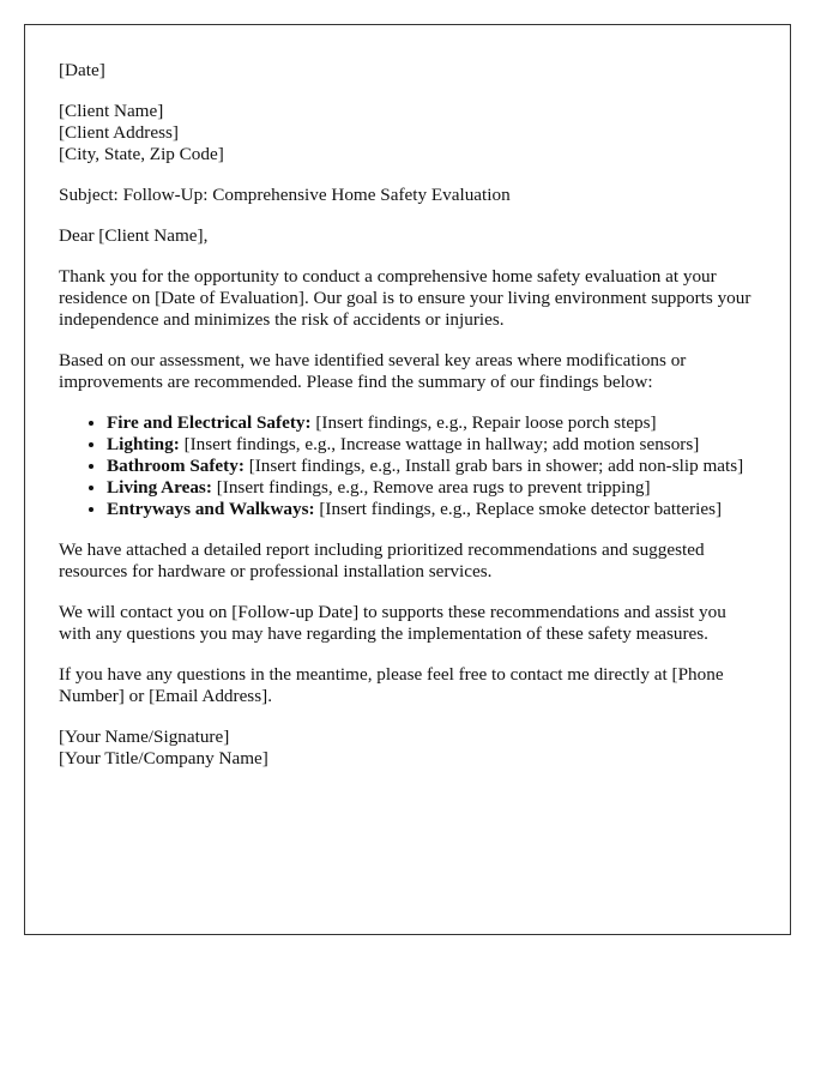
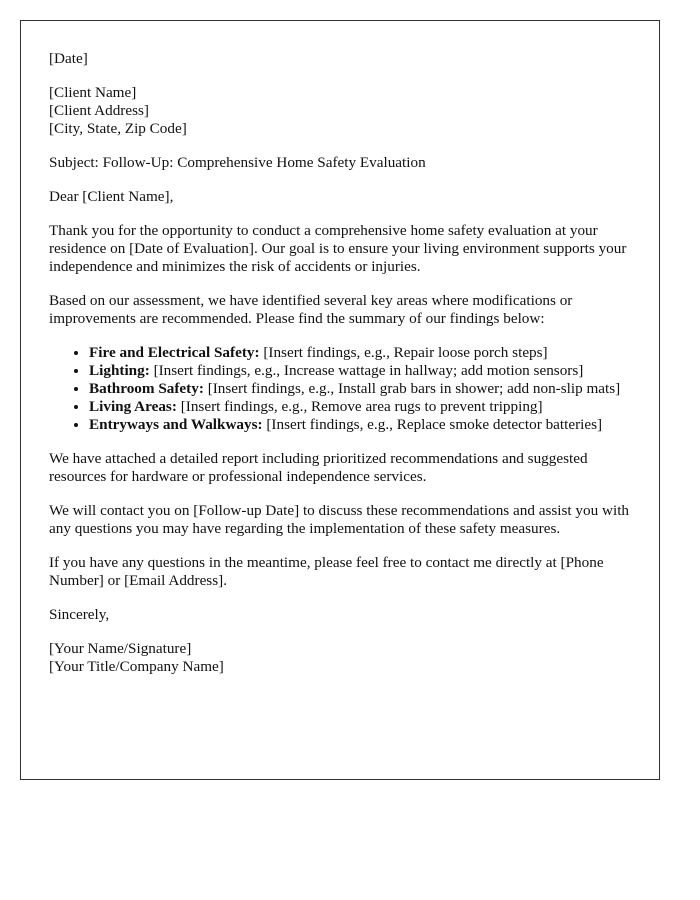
  [Date]
  [Client Name]
  [Client Address]
  [City, State, Zip Code]
  Subject: Follow-Up: Comprehensive Home Safety Evaluation
  Dear [Client Name],
  Thank you for the opportunity to conduct a comprehensive home safety evaluation at your residence on [Date of Evaluation]. Our goal is to ensure your living environment supports your independence and minimizes the risk of accidents or injuries.
  Based on our assessment, we have identified several key areas where modifications or improvements are recommended. Please find the summary of our findings below:
  Fire and Electrical Safety: [Insert findings, e.g., Repair loose porch steps]
  Lighting: [Insert findings, e.g., Increase wattage in hallway; add motion sensors]
  Bathroom Safety: [Insert findings, e.g., Install grab bars in shower; add non-slip mats]
  Living Areas: [Insert findings, e.g., Remove area rugs to prevent tripping]
  Entryways and Walkways: [Insert findings, e.g., Replace smoke detector batteries]
- We have attached a detailed report including prioritized recommendations and suggested resources for hardware or professional installation services.
+ We have attached a detailed report including prioritized recommendations and suggested resources for hardware or professional independence services.
- We will contact you on [Follow-up Date] to supports these recommendations and assist you with any questions you may have regarding the implementation of these safety measures.
+ We will contact you on [Follow-up Date] to discuss these recommendations and assist you with any questions you may have regarding the implementation of these safety measures.
  If you have any questions in the meantime, please feel free to contact me directly at [Phone Number] or [Email Address].
+ Sincerely,
  [Your Name/Signature]
  [Your Title/Company Name]
